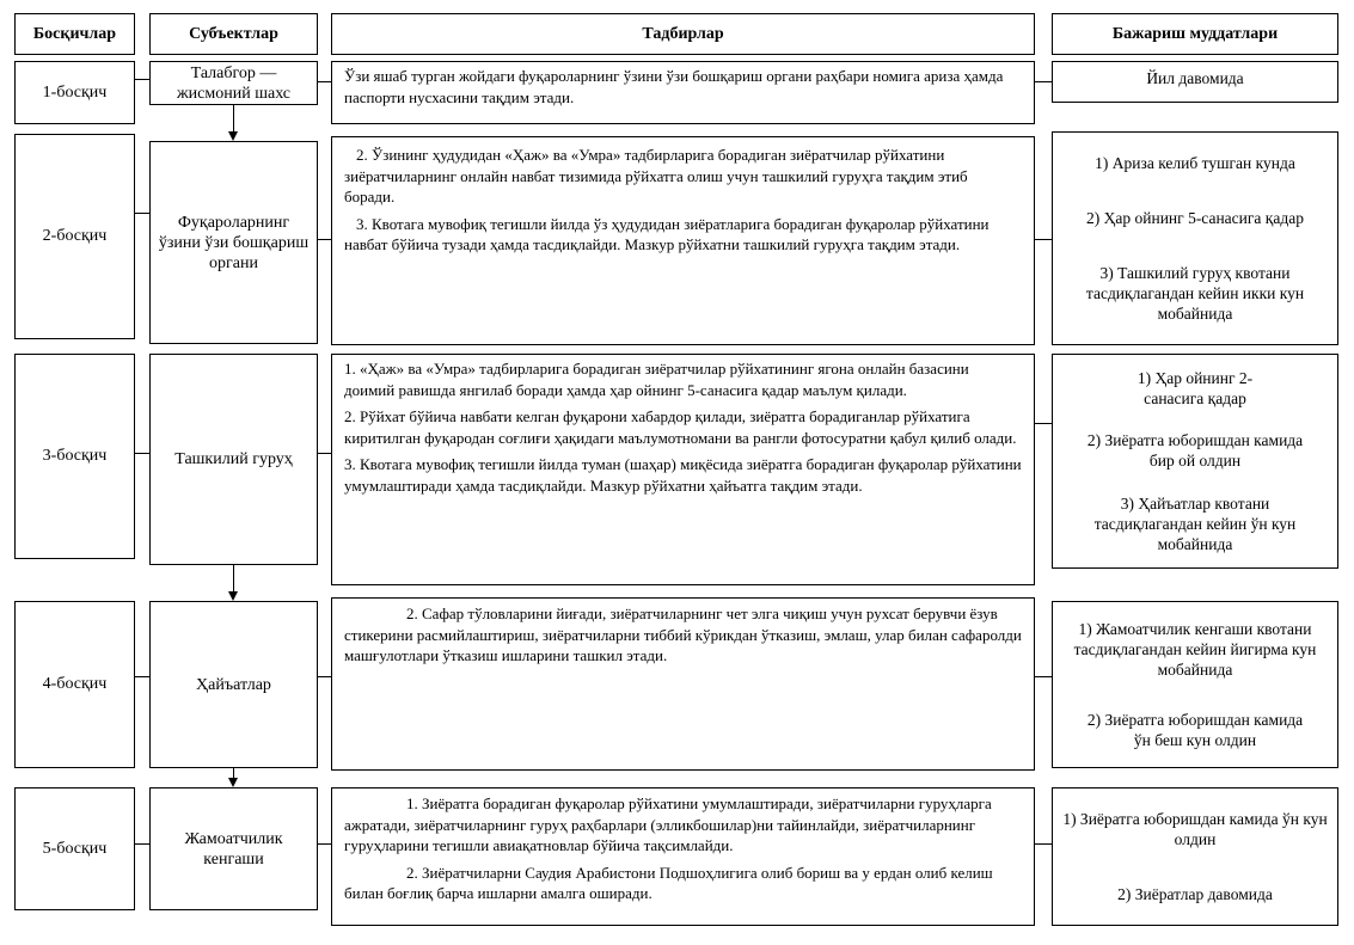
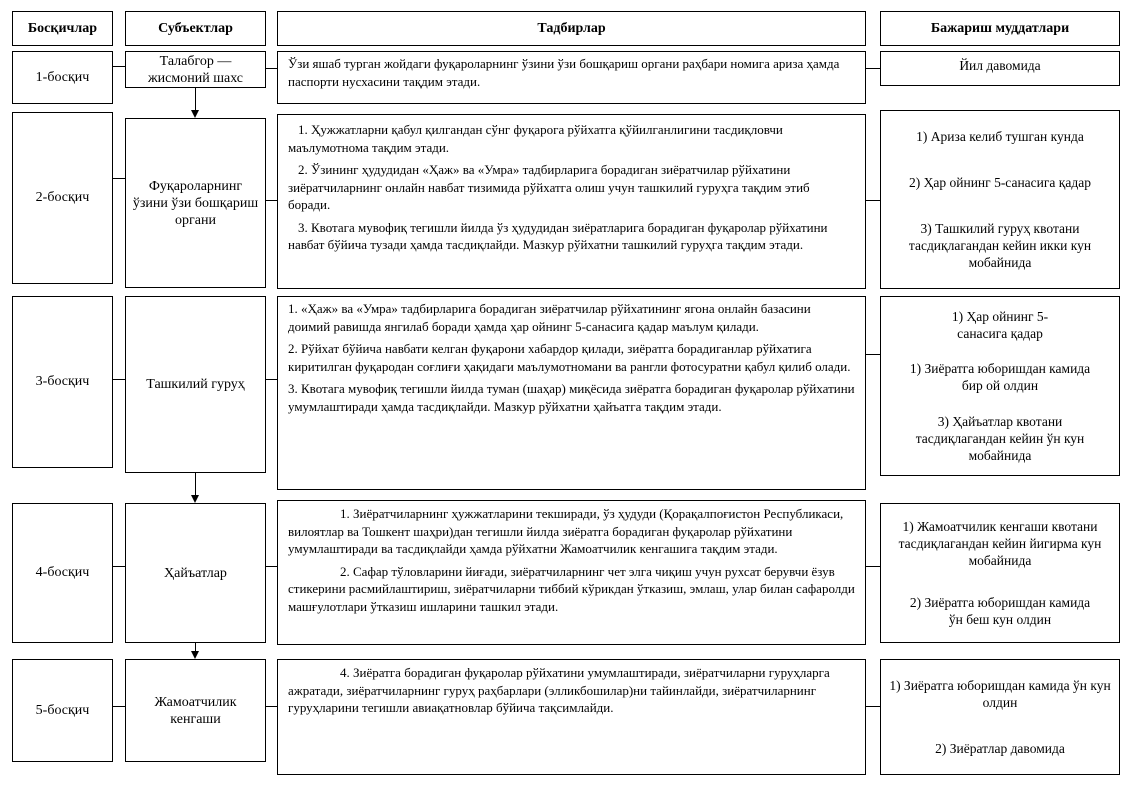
  Босқичлар
  Субъектлар
  Тадбирлар
  Бажариш муддатлари
  1-босқич
  Талабгор — жисмоний шахс
  Ўзи яшаб турган жойдаги фуқароларнинг ўзини ўзи бошқариш органи раҳбари номига ариза ҳамда паспорти нусхасини тақдим этади.
  Йил давомида
  2-босқич
  Фуқароларнинг ўзини ўзи бошқариш органи
+ 1. Ҳужжатларни қабул қилгандан сўнг фуқарога рўйхатга қўйилганлигини тасдиқловчи маълумотнома тақдим этади.
  2. Ўзининг ҳудудидан «Ҳаж» ва «Умра» тадбирларига борадиган зиёратчилар рўйхатини зиёратчиларнинг онлайн навбат тизимида рўйхатга олиш учун ташкилий гуруҳга тақдим этиб боради.
  3. Квотага мувофиқ тегишли йилда ўз ҳудудидан зиёратларига борадиган фуқаролар рўйхатини навбат бўйича тузади ҳамда тасдиқлайди. Мазкур рўйхатни ташкилий гуруҳга тақдим этади.
  1) Ариза келиб тушган кунда
  2) Ҳар ойнинг 5-санасига қадар
  3) Ташкилий гуруҳ квотани тасдиқлагандан кейин икки кун мобайнида
  3-босқич
  Ташкилий гуруҳ
  1. «Ҳаж» ва «Умра» тадбирларига борадиган зиёратчилар рўйхатининг ягона онлайн базасини доимий равишда янгилаб боради ҳамда ҳар ойнинг 5-санасига қадар маълум қилади.
  2. Рўйхат бўйича навбати келган фуқарони хабардор қилади, зиёратга борадиганлар рўйхатига киритилган фуқародан соғлиғи ҳақидаги маълумотномани ва рангли фотосуратни қабул қилиб олади.
  3. Квотага мувофиқ тегишли йилда туман (шаҳар) миқёсида зиёратга борадиган фуқаролар рўйхатини умумлаштиради ҳамда тасдиқлайди. Мазкур рўйхатни ҳайъатга тақдим этади.
- 1) Ҳар ойнинг 2-санасига қадар
+ 1) Ҳар ойнинг 5-санасига қадар
- 2) Зиёратга юборишдан камида бир ой олдин
+ 1) Зиёратга юборишдан камида бир ой олдин
  3) Ҳайъатлар квотани тасдиқлагандан кейин ўн кун мобайнида
  4-босқич
  Ҳайъатлар
+ 1. Зиёратчиларнинг ҳужжатларини текширади, ўз ҳудуди (Қорақалпоғистон Республикаси, вилоятлар ва Тошкент шаҳри)дан тегишли йилда зиёратга борадиган фуқаролар рўйхатини умумлаштиради ва тасдиқлайди ҳамда рўйхатни Жамоатчилик кенгашига тақдим этади.
  2. Сафар тўловларини йиғади, зиёратчиларнинг чет элга чиқиш учун рухсат берувчи ёзув стикерини расмийлаштириш, зиёратчиларни тиббий кўрикдан ўтказиш, эмлаш, улар билан сафаролди машғулотлари ўтказиш ишларини ташкил этади.
  1) Жамоатчилик кенгаши квотани тасдиқлагандан кейин йигирма кун мобайнида
  2) Зиёратга юборишдан камида ўн беш кун олдин
  5-босқич
  Жамоатчилик кенгаши
- 1. Зиёратга борадиган фуқаролар рўйхатини умумлаштиради, зиёратчиларни гуруҳларга ажратади, зиёратчиларнинг гуруҳ раҳбарлари (элликбошилар)ни тайинлайди, зиёратчиларнинг гуруҳларини тегишли авиақатновлар бўйича тақсимлайди.
+ 4. Зиёратга борадиган фуқаролар рўйхатини умумлаштиради, зиёратчиларни гуруҳларга ажратади, зиёратчиларнинг гуруҳ раҳбарлари (элликбошилар)ни тайинлайди, зиёратчиларнинг гуруҳларини тегишли авиақатновлар бўйича тақсимлайди.
- 2. Зиёратчиларни Саудия Арабистони Подшоҳлигига олиб бориш ва у ердан олиб келиш билан боғлиқ барча ишларни амалга оширади.
  1) Зиёратга юборишдан камида ўн кун олдин
  2) Зиёратлар давомида
